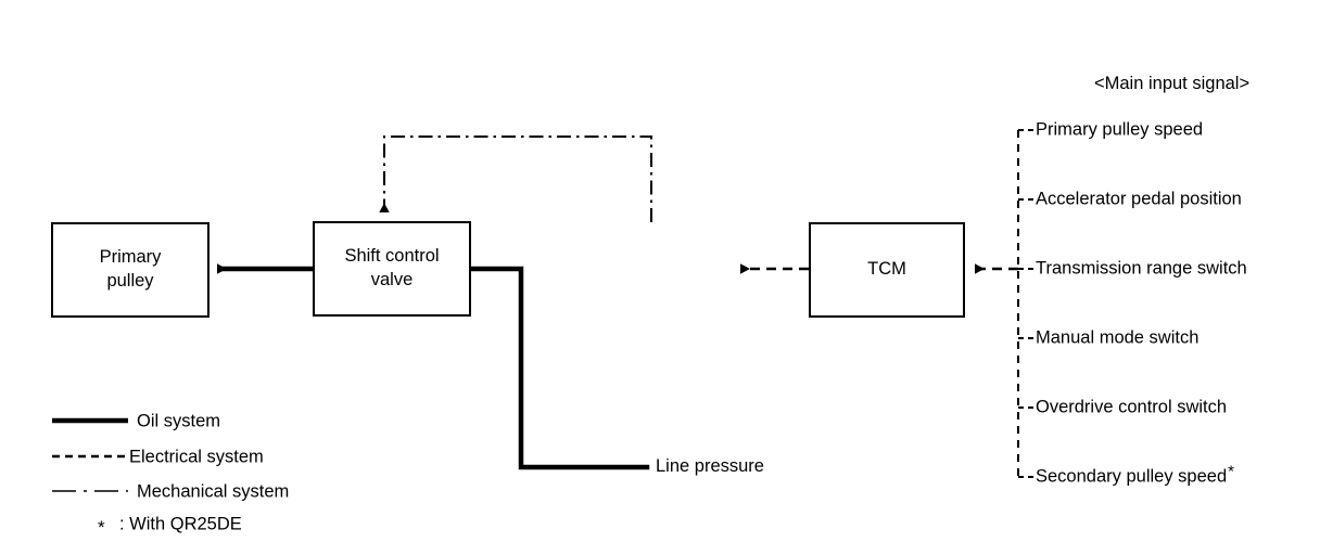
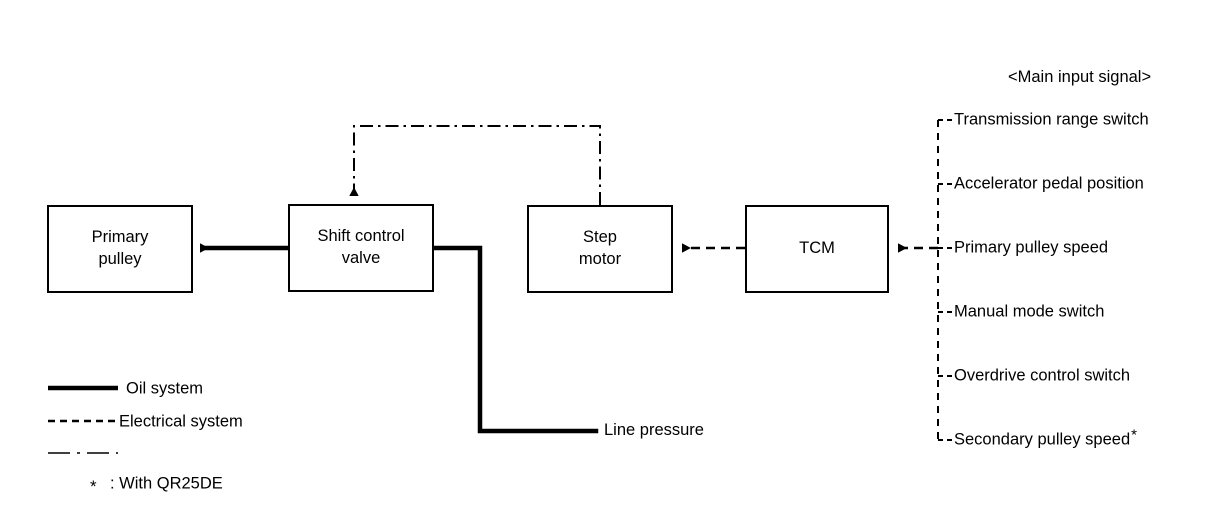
  Primary
  pulley
  Shift control
  valve
+ Step
+ motor
  TCM
  Line pressure
  <Main input signal>
- Primary pulley speed
+ Transmission range switch
  Accelerator pedal position
- Transmission range switch
+ Primary pulley speed
  Manual mode switch
  Overdrive control switch
  Secondary pulley speed*
  Oil system
  Electrical system
- Mechanical system
  *
  : With QR25DE
